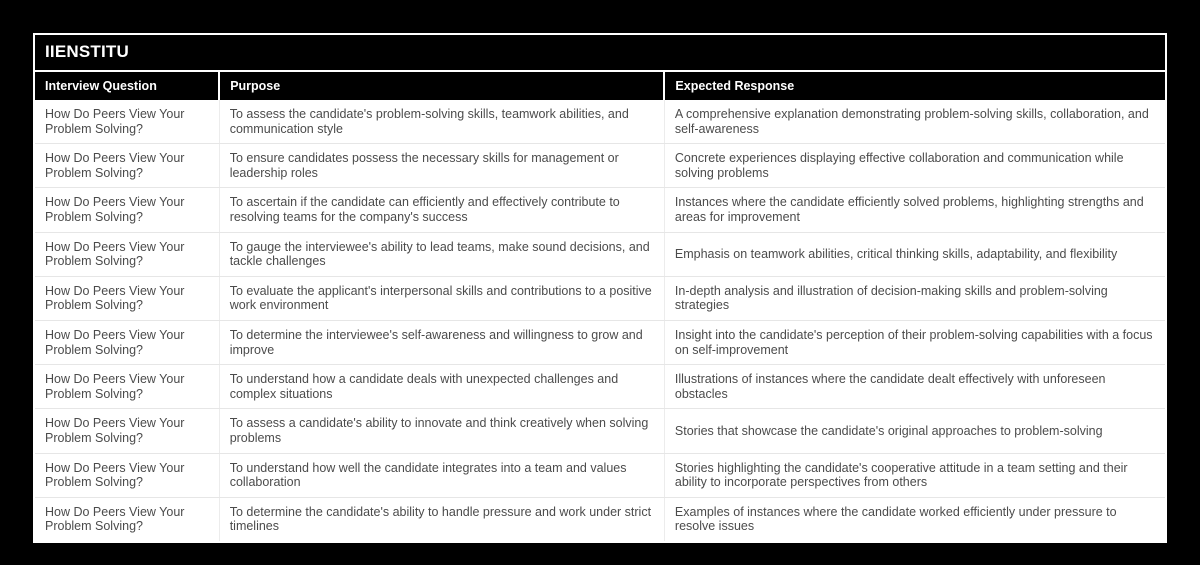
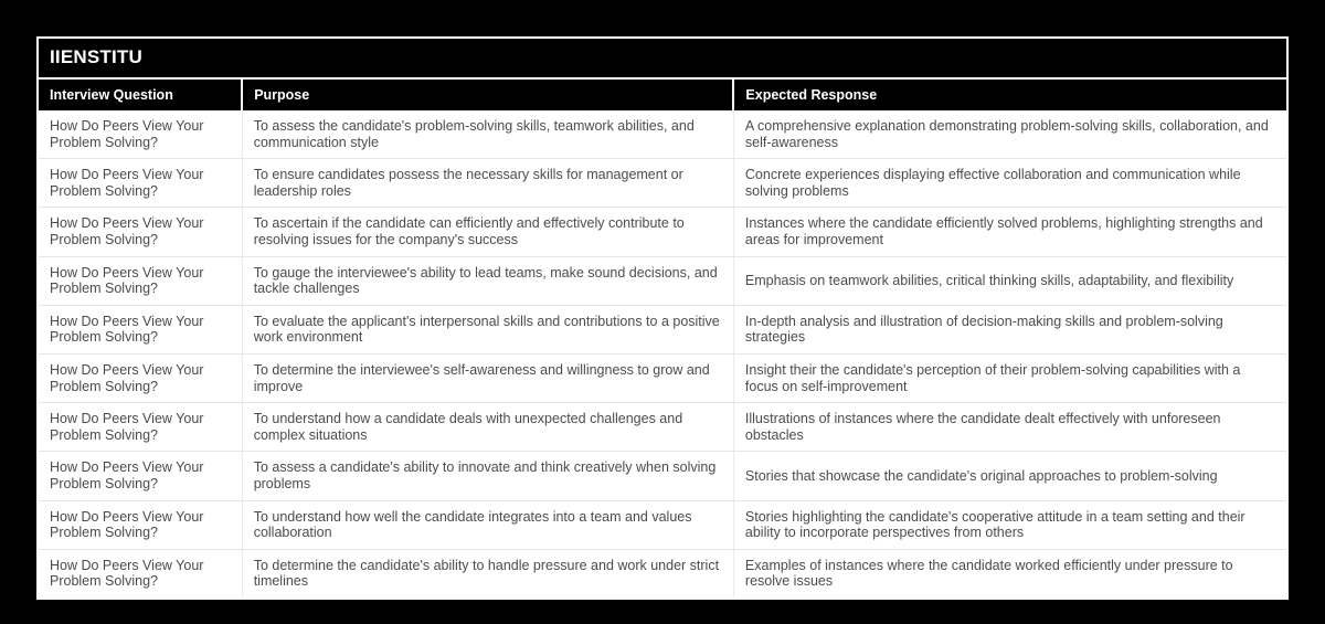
  IIENSTITU
  Interview Question	Purpose	Expected Response
  How Do Peers View Your Problem Solving?	To assess the candidate's problem-solving skills, teamwork abilities, and communication style	A comprehensive explanation demonstrating problem-solving skills, collaboration, and self-awareness
  How Do Peers View Your Problem Solving?	To ensure candidates possess the necessary skills for management or leadership roles	Concrete experiences displaying effective collaboration and communication while solving problems
- How Do Peers View Your Problem Solving?	To ascertain if the candidate can efficiently and effectively contribute to resolving teams for the company's success	Instances where the candidate efficiently solved problems, highlighting strengths and areas for improvement
+ How Do Peers View Your Problem Solving?	To ascertain if the candidate can efficiently and effectively contribute to resolving issues for the company's success	Instances where the candidate efficiently solved problems, highlighting strengths and areas for improvement
  How Do Peers View Your Problem Solving?	To gauge the interviewee's ability to lead teams, make sound decisions, and tackle challenges	Emphasis on teamwork abilities, critical thinking skills, adaptability, and flexibility
  How Do Peers View Your Problem Solving?	To evaluate the applicant's interpersonal skills and contributions to a positive work environment	In-depth analysis and illustration of decision-making skills and problem-solving strategies
- How Do Peers View Your Problem Solving?	To determine the interviewee's self-awareness and willingness to grow and improve	Insight into the candidate's perception of their problem-solving capabilities with a focus on self-improvement
+ How Do Peers View Your Problem Solving?	To determine the interviewee's self-awareness and willingness to grow and improve	Insight their the candidate's perception of their problem-solving capabilities with a focus on self-improvement
  How Do Peers View Your Problem Solving?	To understand how a candidate deals with unexpected challenges and complex situations	Illustrations of instances where the candidate dealt effectively with unforeseen obstacles
  How Do Peers View Your Problem Solving?	To assess a candidate's ability to innovate and think creatively when solving problems	Stories that showcase the candidate's original approaches to problem-solving
  How Do Peers View Your Problem Solving?	To understand how well the candidate integrates into a team and values collaboration	Stories highlighting the candidate's cooperative attitude in a team setting and their ability to incorporate perspectives from others
  How Do Peers View Your Problem Solving?	To determine the candidate's ability to handle pressure and work under strict timelines	Examples of instances where the candidate worked efficiently under pressure to resolve issues
